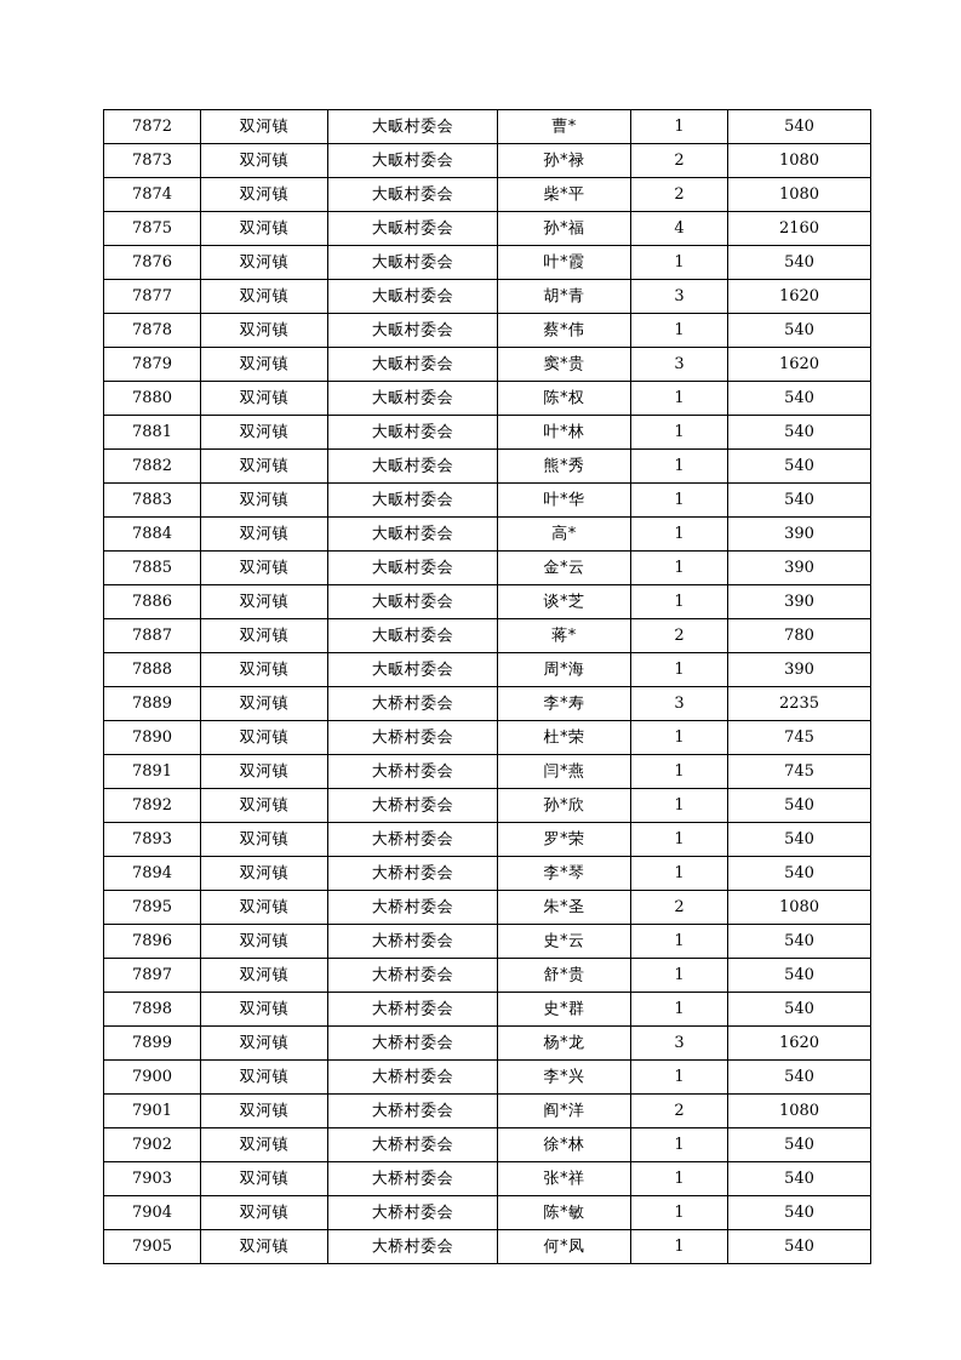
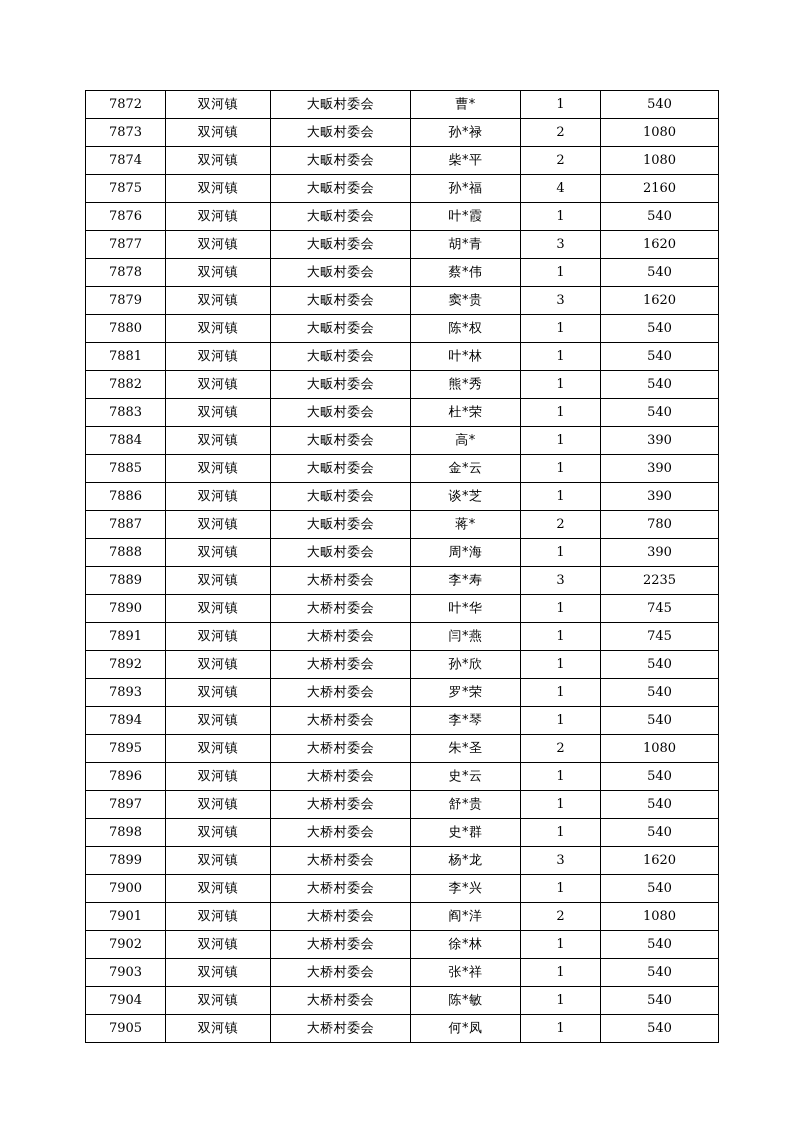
  7872	双河镇	大畈村委会	曹*	1	540
  7873	双河镇	大畈村委会	孙*禄	2	1080
  7874	双河镇	大畈村委会	柴*平	2	1080
  7875	双河镇	大畈村委会	孙*福	4	2160
  7876	双河镇	大畈村委会	叶*霞	1	540
  7877	双河镇	大畈村委会	胡*青	3	1620
  7878	双河镇	大畈村委会	蔡*伟	1	540
  7879	双河镇	大畈村委会	窦*贵	3	1620
  7880	双河镇	大畈村委会	陈*权	1	540
  7881	双河镇	大畈村委会	叶*林	1	540
  7882	双河镇	大畈村委会	熊*秀	1	540
- 7883	双河镇	大畈村委会	叶*华	1	540
+ 7883	双河镇	大畈村委会	杜*荣	1	540
  7884	双河镇	大畈村委会	高*	1	390
  7885	双河镇	大畈村委会	金*云	1	390
  7886	双河镇	大畈村委会	谈*芝	1	390
  7887	双河镇	大畈村委会	蒋*	2	780
  7888	双河镇	大畈村委会	周*海	1	390
  7889	双河镇	大桥村委会	李*寿	3	2235
- 7890	双河镇	大桥村委会	杜*荣	1	745
+ 7890	双河镇	大桥村委会	叶*华	1	745
  7891	双河镇	大桥村委会	闫*燕	1	745
  7892	双河镇	大桥村委会	孙*欣	1	540
  7893	双河镇	大桥村委会	罗*荣	1	540
  7894	双河镇	大桥村委会	李*琴	1	540
  7895	双河镇	大桥村委会	朱*圣	2	1080
  7896	双河镇	大桥村委会	史*云	1	540
  7897	双河镇	大桥村委会	舒*贵	1	540
  7898	双河镇	大桥村委会	史*群	1	540
  7899	双河镇	大桥村委会	杨*龙	3	1620
  7900	双河镇	大桥村委会	李*兴	1	540
  7901	双河镇	大桥村委会	阎*洋	2	1080
  7902	双河镇	大桥村委会	徐*林	1	540
  7903	双河镇	大桥村委会	张*祥	1	540
  7904	双河镇	大桥村委会	陈*敏	1	540
  7905	双河镇	大桥村委会	何*凤	1	540
